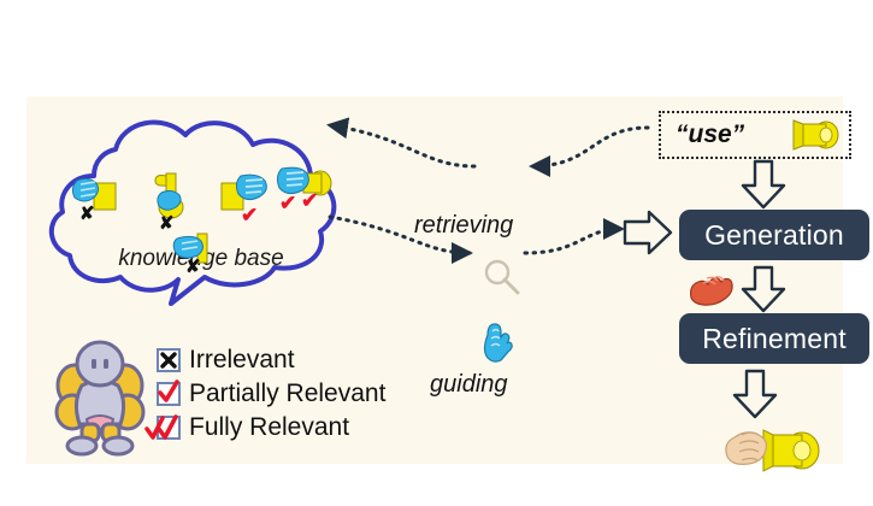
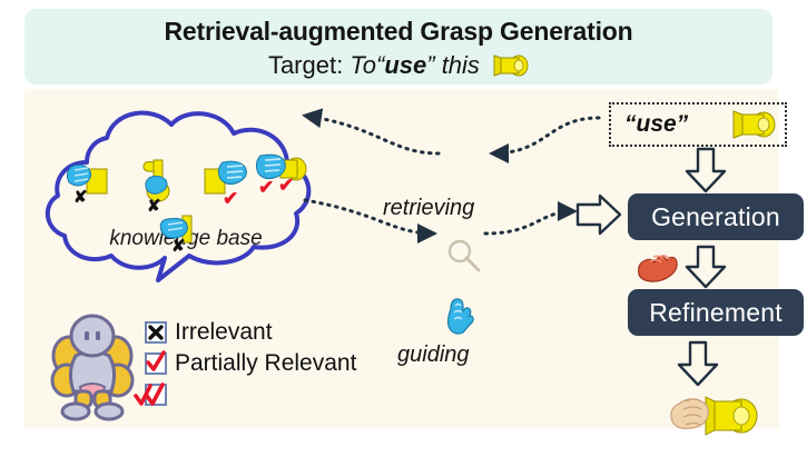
+ Retrieval-augmented Grasp Generation
+ Target: To“use” this
  knowledge base
  ✘
  ✘
  ✔
  ✔
  ✔
  ✘
  retrieving
  guiding
  “use”
  Generation
  Refinement
  Irrelevant
  Partially Relevant
- Fully Relevant
